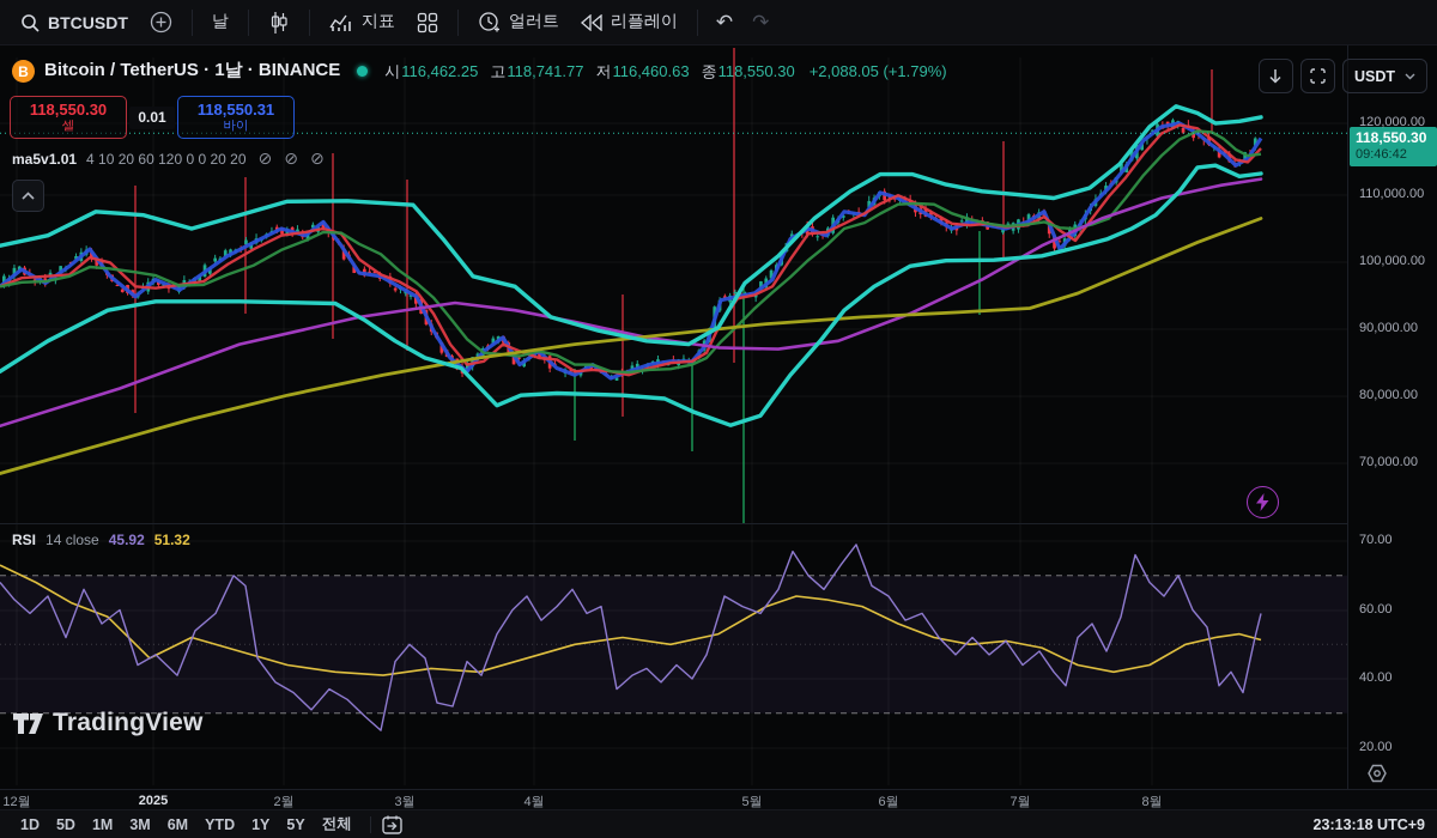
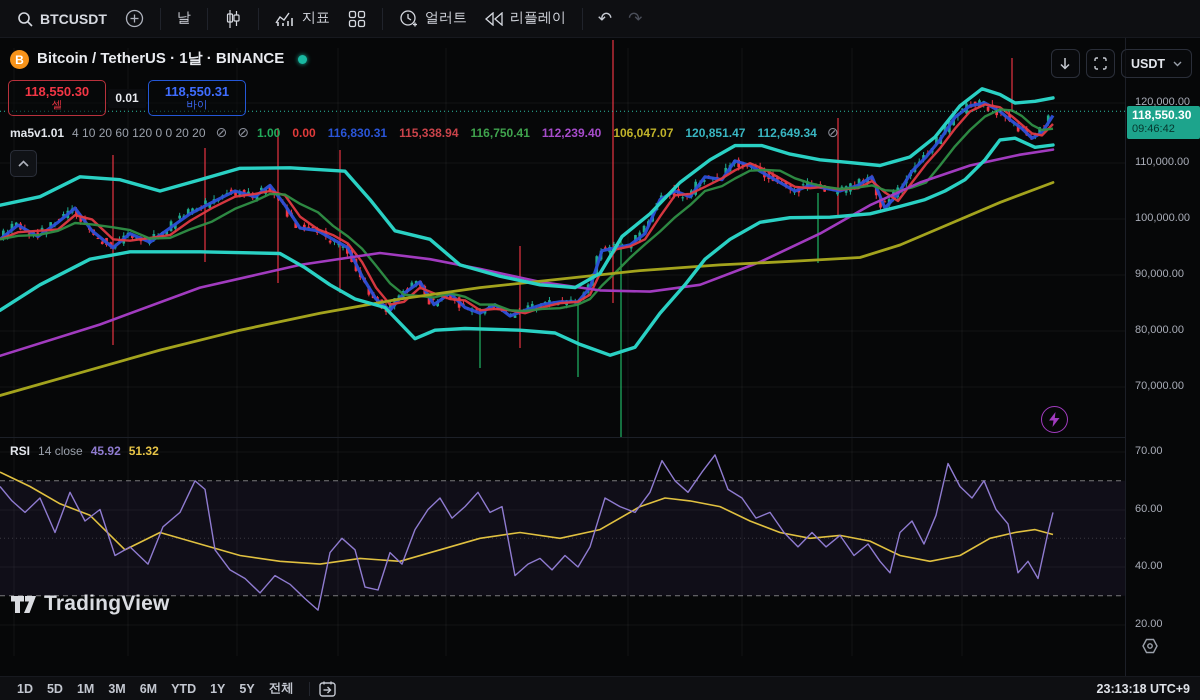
  BTCUSDT
  날
  지표
  얼러트
  리플레이
  ↶
  ↷
  B
  Bitcoin / TetherUS · 1날 · BINANCE
- 시116,462.25
- 고118,741.77
- 저116,460.63
- 종118,550.30
- +2,088.05 (+1.79%)
  118,550.30
  셀
  0.01
  118,550.31
  바이
  ma5v1.01
  4 10 20 60 120 0 0 20 20
  ⊘
  ⊘
+ 1.00
+ 0.00
+ 116,830.31
+ 115,338.94
+ 116,750.41
+ 112,239.40
+ 106,047.07
+ 120,851.47
+ 112,649.34
  ⊘
  RSI
  14 close
  45.92
  51.32
  USDT
  118,550.30
  09:46:42
  120,000.00
  110,000.00
  100,000.00
  90,000.00
  80,000.00
  70,000.00
  70.00
  60.00
  40.00
  20.00
- 12월
- 2025
- 2월
- 3월
- 4월
- 5월
- 6월
- 7월
- 8월
  TradingView
  1D
  5D
  1M
  3M
  6M
  YTD
  1Y
  5Y
  전체
  23:13:18 UTC+9
